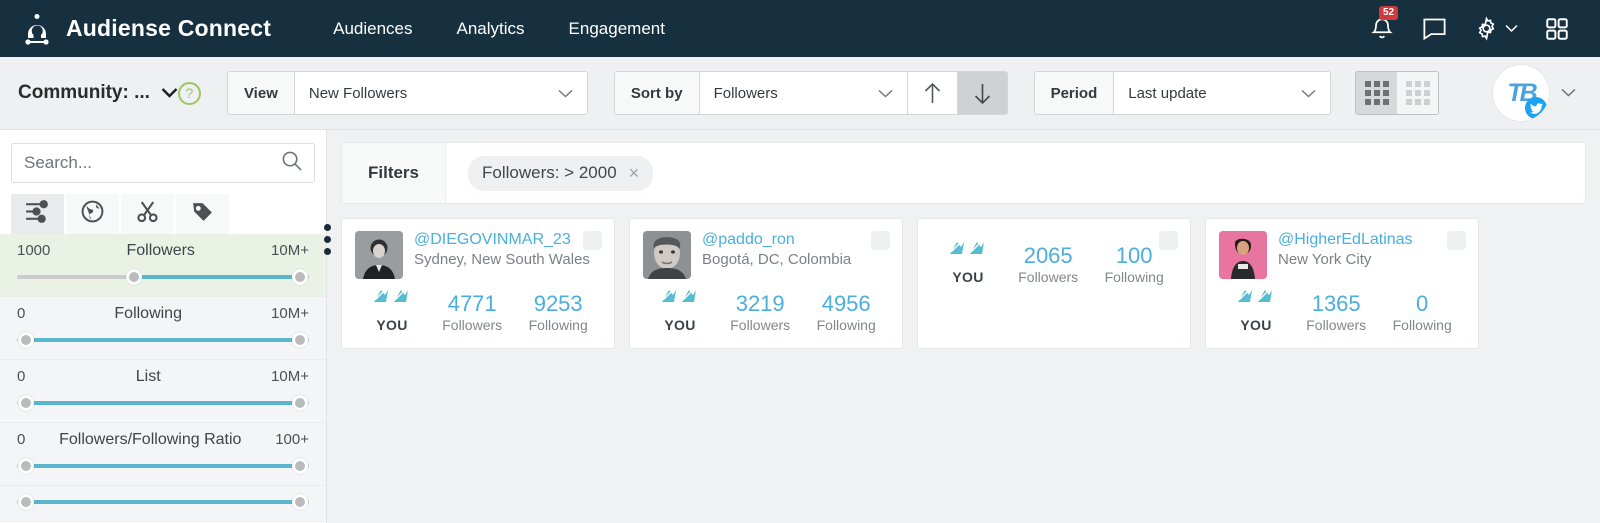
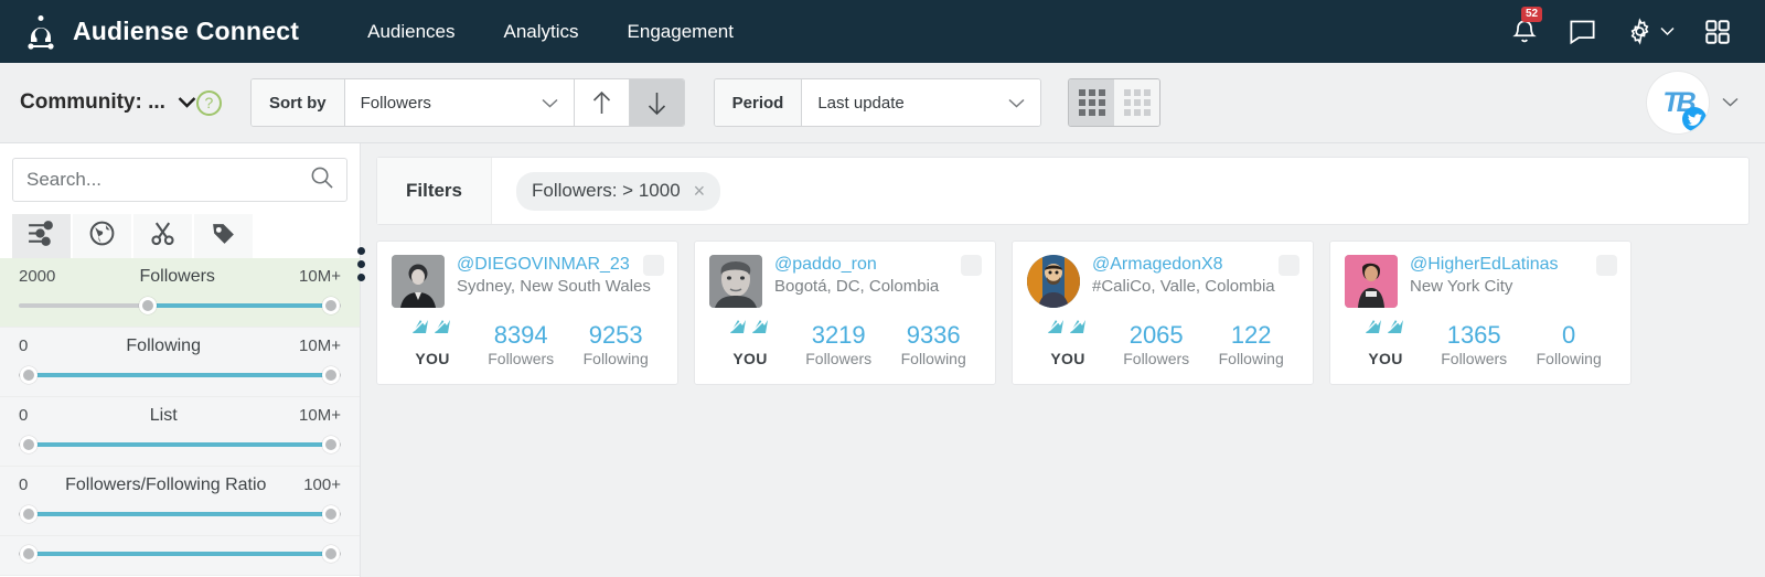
  Audiense Connect
  Audiences
  Analytics
  Engagement
  52
  Community: ...
  ?
- View
- New Followers
  Sort by
  Followers
  Period
  Last update
  TB
  Search...
- 1000
+ 2000
  Followers
  10M+
  0
  Following
  10M+
  0
  List
  10M+
  0
  Followers/Following Ratio
  100+
  Filters
- Followers: > 2000
+ Followers: > 1000
  ×
  @DIEGOVINMAR_23
  Sydney, New South Wales
  YOU
- 4771
+ 8394
  Followers
  9253
  Following
  @paddo_ron
  Bogotá, DC, Colombia
  YOU
  3219
  Followers
- 4956
+ 9336
  Following
+ @ArmagedonX8
+ #CaliCo, Valle, Colombia
  YOU
  2065
  Followers
- 100
+ 122
  Following
  @HigherEdLatinas
  New York City
  YOU
  1365
  Followers
  0
  Following
